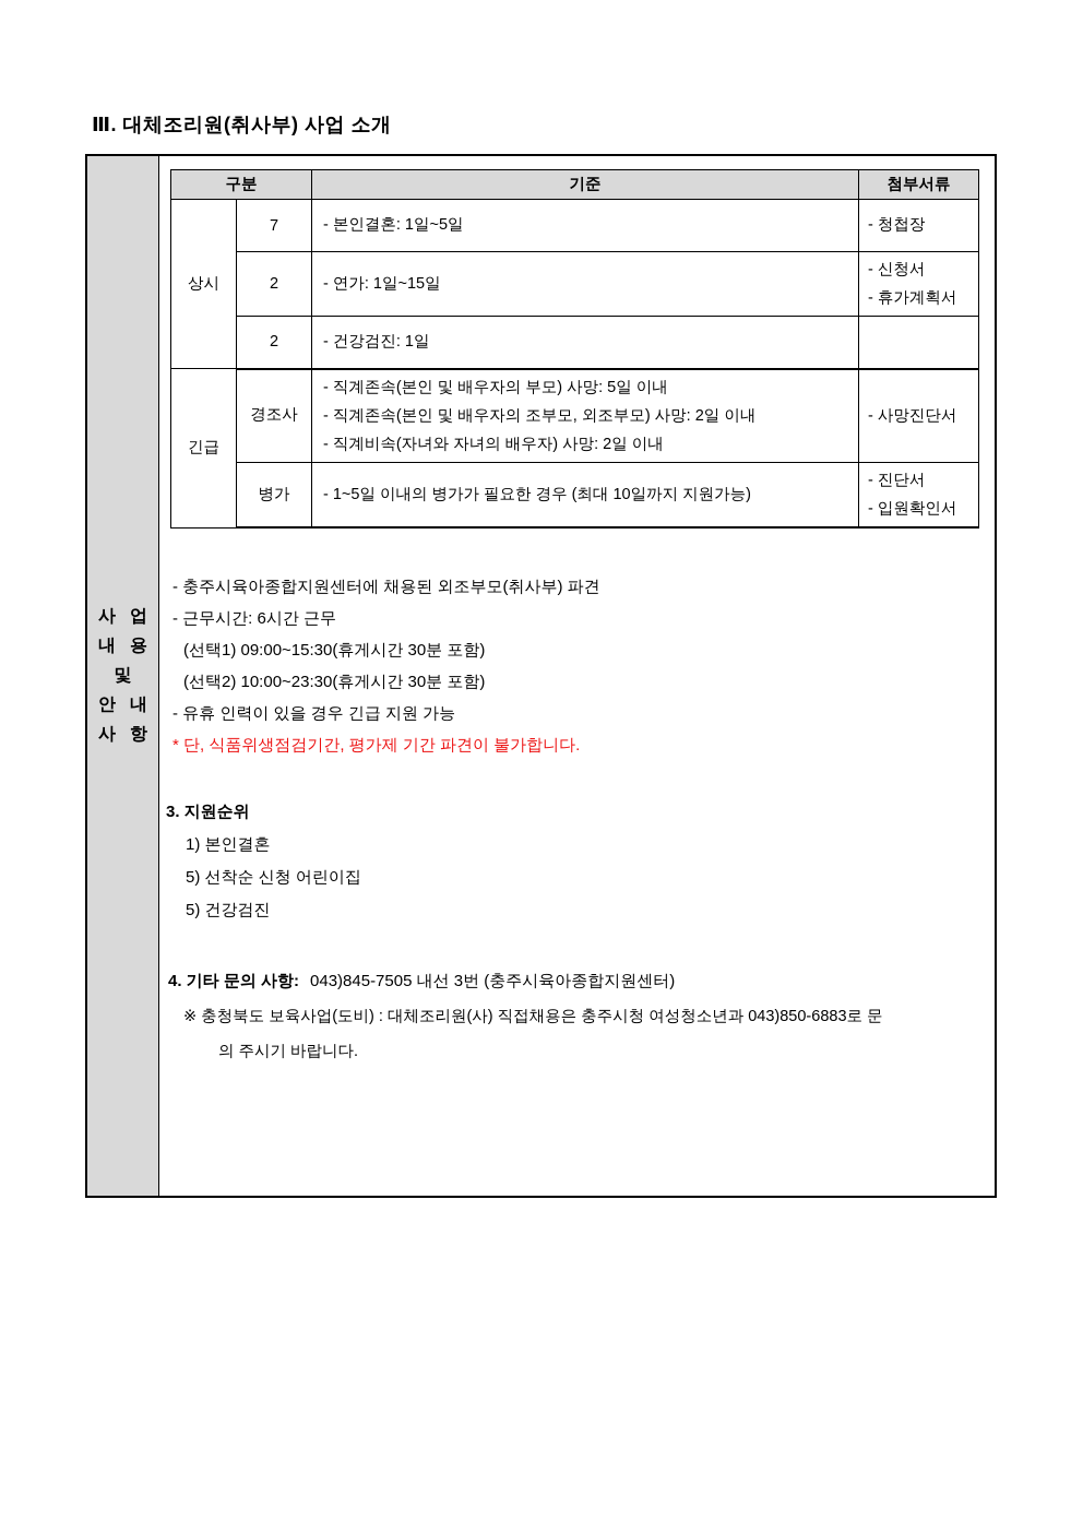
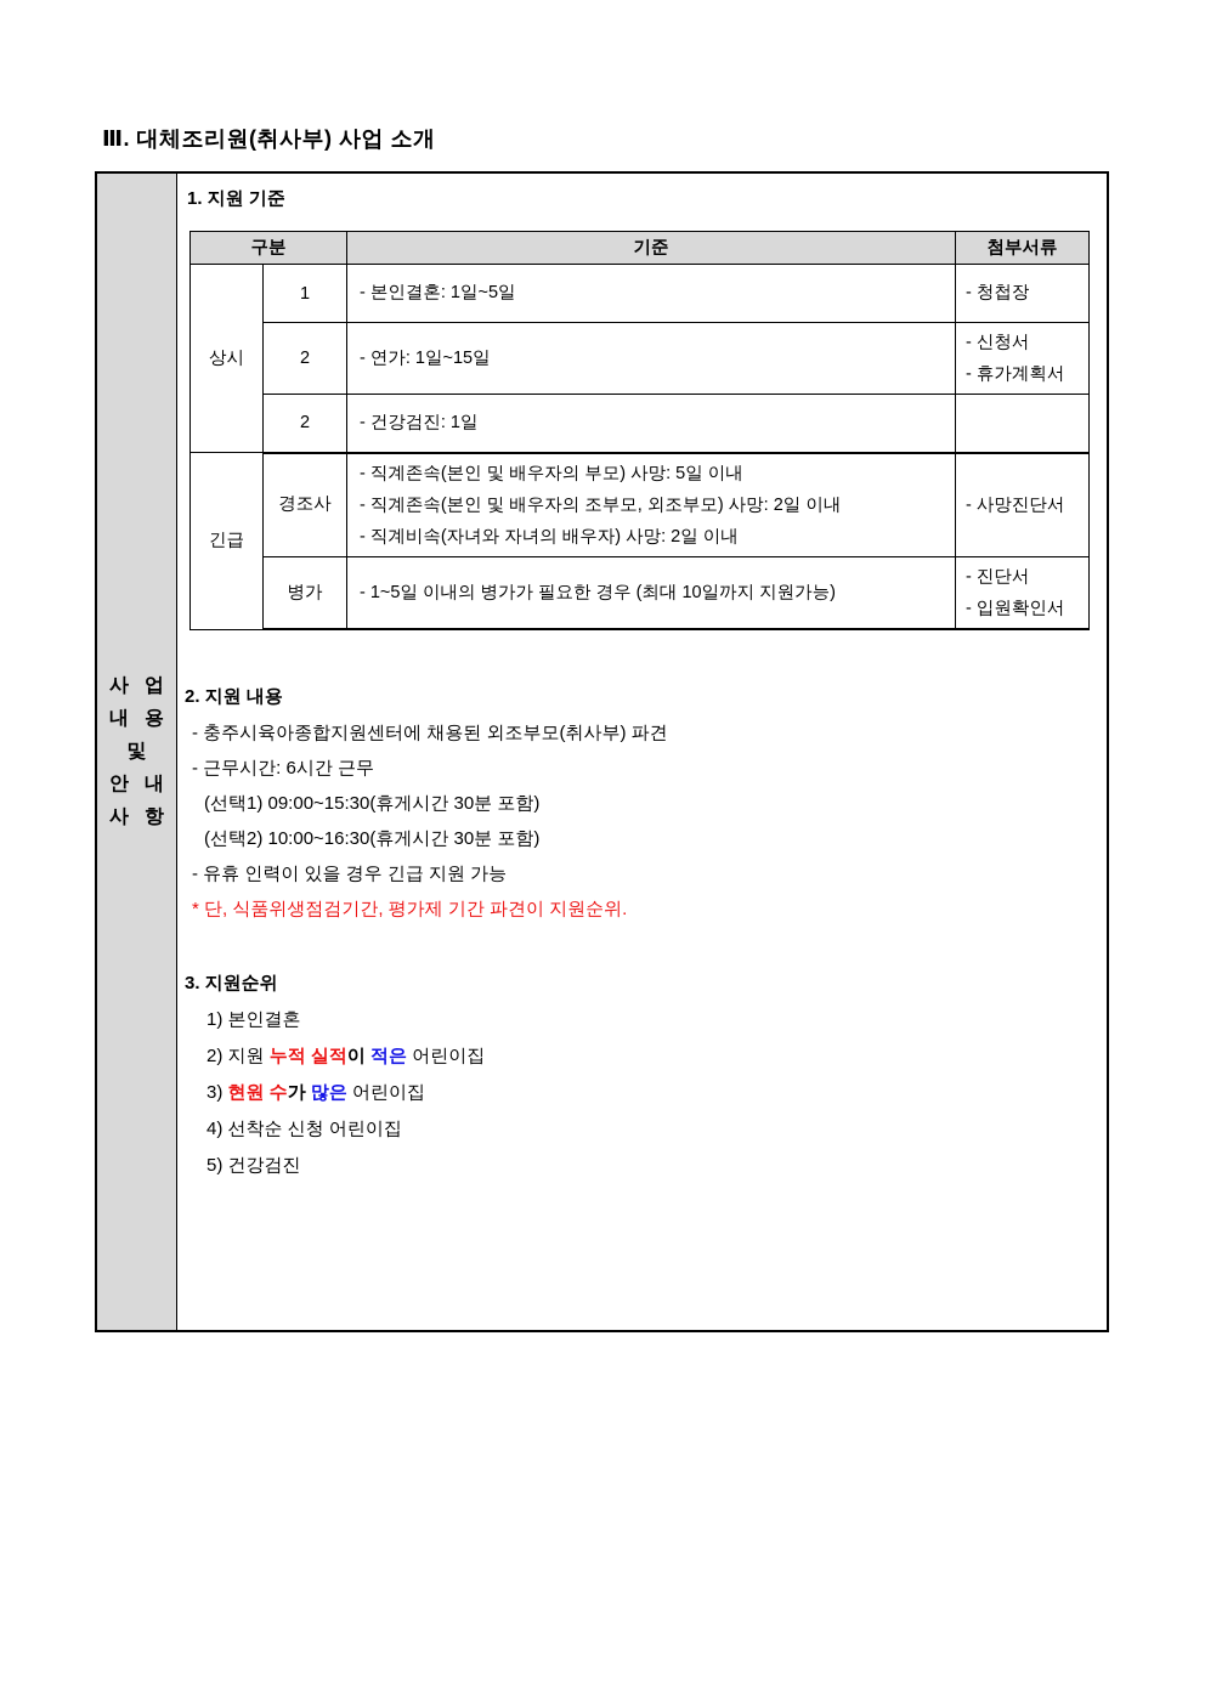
  Ⅲ. 대체조리원(취사부) 사업 소개
  사
  업
  내
  용
  및
  안
  내
  사
  항
+ 1. 지원 기준
  구분	기준	첨부서류
- 상시	7	- 본인결혼: 1일~5일	- 청첩장
+ 상시	1	- 본인결혼: 1일~5일	- 청첩장
  2	- 연가: 1일~15일	- 신청서 - 휴가계획서
  2	- 건강검진: 1일
  긴급	경조사	- 직계존속(본인 및 배우자의 부모) 사망: 5일 이내 - 직계존속(본인 및 배우자의 조부모, 외조부모) 사망: 2일 이내 - 직계비속(자녀와 자녀의 배우자) 사망: 2일 이내	- 사망진단서
  병가	- 1~5일 이내의 병가가 필요한 경우 (최대 10일까지 지원가능)	- 진단서 - 입원확인서
+ 2. 지원 내용
  - 충주시육아종합지원센터에 채용된 외조부모(취사부) 파견
  - 근무시간: 6시간 근무
  (선택1) 09:00~15:30(휴게시간 30분 포함)
- (선택2) 10:00~23:30(휴게시간 30분 포함)
+ (선택2) 10:00~16:30(휴게시간 30분 포함)
  - 유휴 인력이 있을 경우 긴급 지원 가능
- * 단, 식품위생점검기간, 평가제 기간 파견이 불가합니다.
+ * 단, 식품위생점검기간, 평가제 기간 파견이 지원순위.
  3. 지원순위
  1) 본인결혼
+ 2) 지원 누적 실적이 적은 어린이집
+ 3) 현원 수가 많은 어린이집
- 5) 선착순 신청 어린이집
+ 4) 선착순 신청 어린이집
  5) 건강검진
- 4. 기타 문의 사항: 043)845-7505 내선 3번 (충주시육아종합지원센터)
- ※ 충청북도 보육사업(도비) : 대체조리원(사) 직접채용은 충주시청 여성청소년과 043)850-6883로 문
- 의 주시기 바랍니다.
